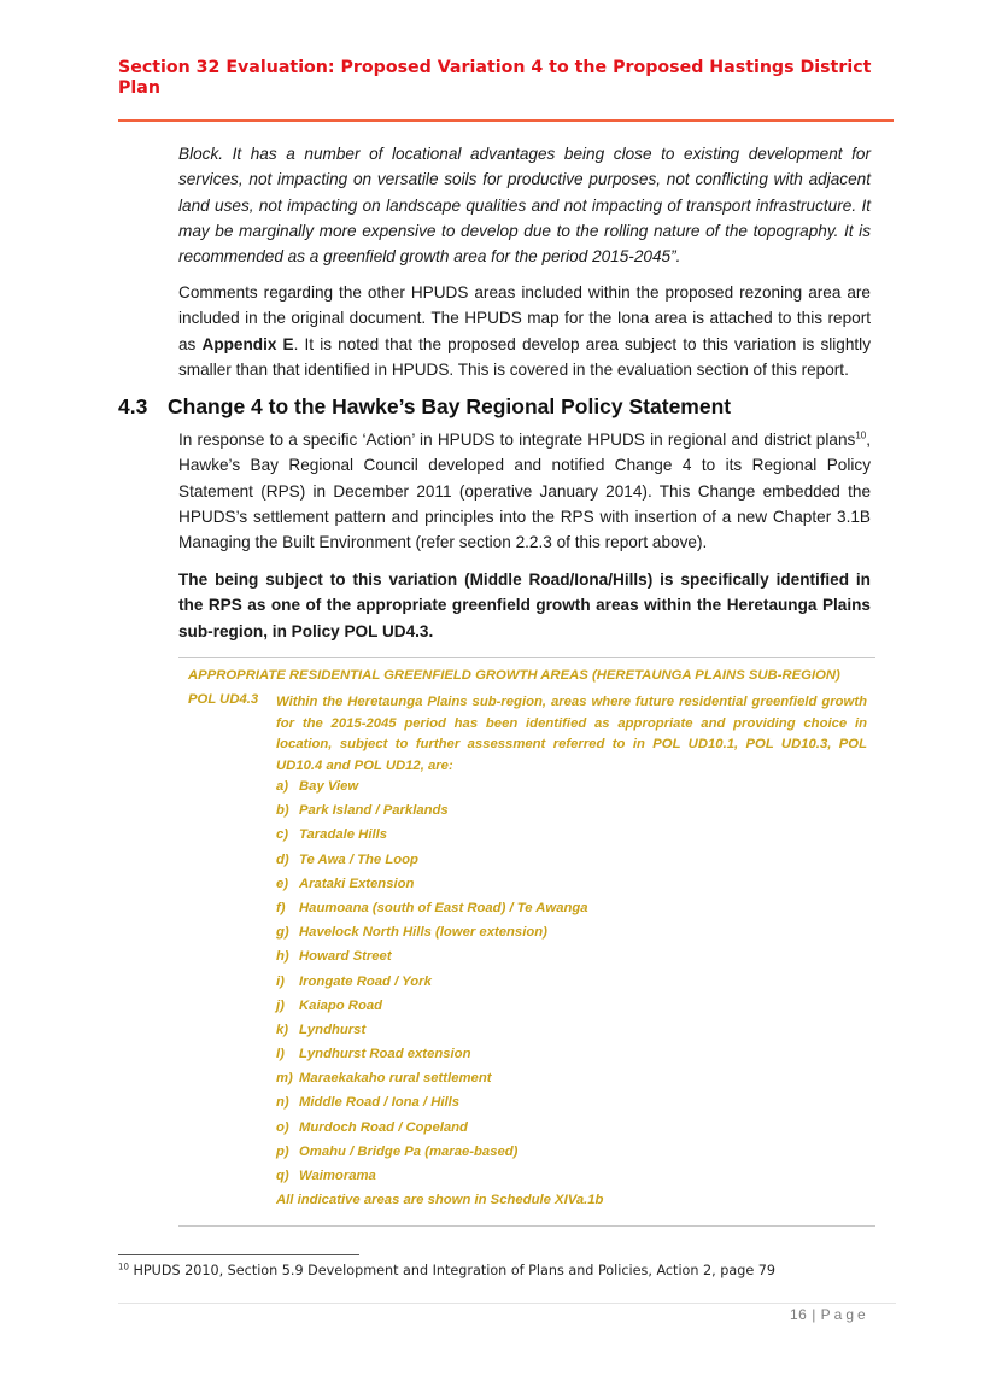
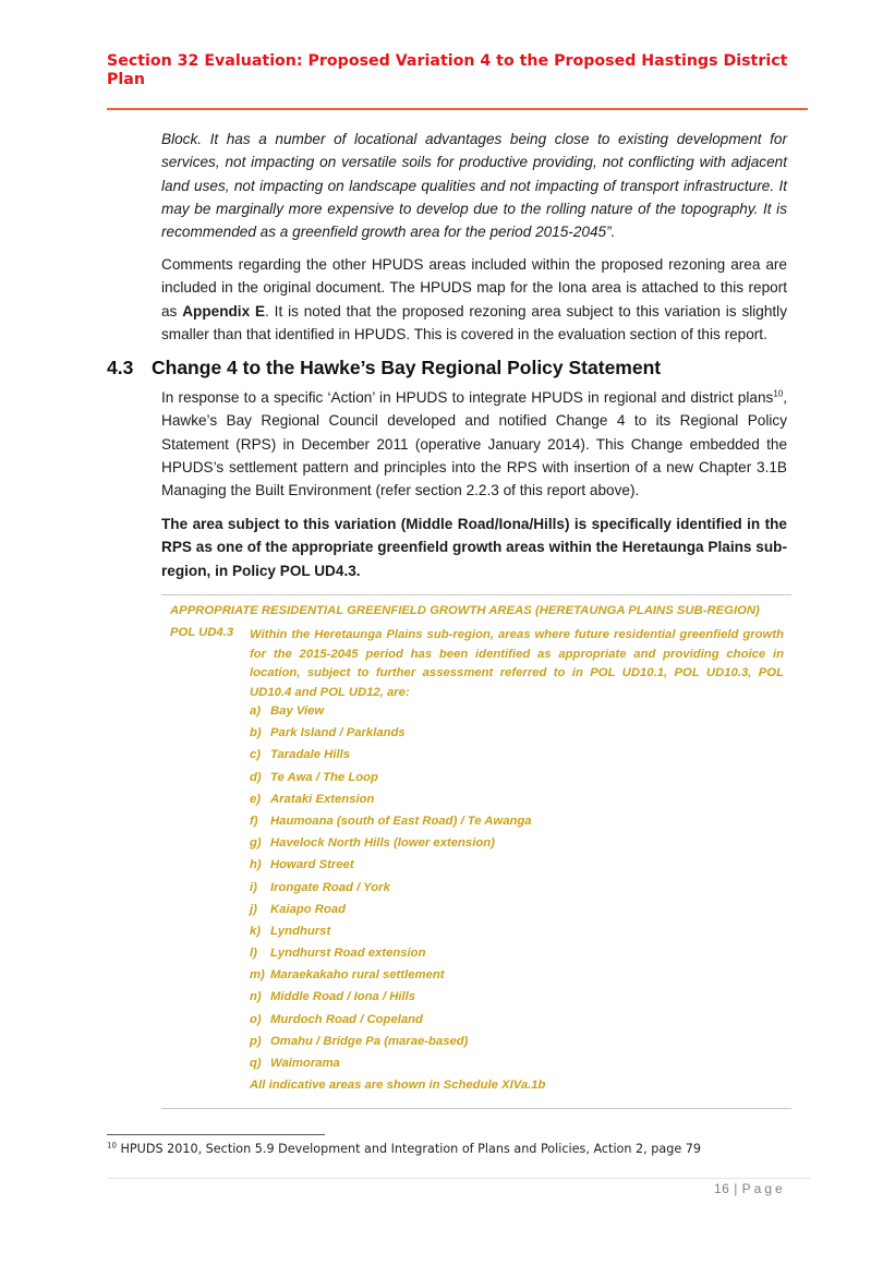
  Section 32 Evaluation: Proposed Variation 4 to the Proposed Hastings District Plan
- Block. It has a number of locational advantages being close to existing development for services, not impacting on versatile soils for productive purposes, not conflicting with adjacent land uses, not impacting on landscape qualities and not impacting of transport infrastructure. It may be marginally more expensive to develop due to the rolling nature of the topography. It is recommended as a greenfield growth area for the period 2015-2045”.
+ Block. It has a number of locational advantages being close to existing development for services, not impacting on versatile soils for productive providing, not conflicting with adjacent land uses, not impacting on landscape qualities and not impacting of transport infrastructure. It may be marginally more expensive to develop due to the rolling nature of the topography. It is recommended as a greenfield growth area for the period 2015-2045”.
- Comments regarding the other HPUDS areas included within the proposed rezoning area are included in the original document. The HPUDS map for the Iona area is attached to this report as Appendix E. It is noted that the proposed develop area subject to this variation is slightly smaller than that identified in HPUDS. This is covered in the evaluation section of this report.
+ Comments regarding the other HPUDS areas included within the proposed rezoning area are included in the original document. The HPUDS map for the Iona area is attached to this report as Appendix E. It is noted that the proposed rezoning area subject to this variation is slightly smaller than that identified in HPUDS. This is covered in the evaluation section of this report.
  4.3 Change 4 to the Hawke’s Bay Regional Policy Statement
  In response to a specific ‘Action’ in HPUDS to integrate HPUDS in regional and district plans10, Hawke’s Bay Regional Council developed and notified Change 4 to its Regional Policy Statement (RPS) in December 2011 (operative January 2014). This Change embedded the HPUDS’s settlement pattern and principles into the RPS with insertion of a new Chapter 3.1B Managing the Built Environment (refer section 2.2.3 of this report above).
- The being subject to this variation (Middle Road/Iona/Hills) is specifically identified in the RPS as one of the appropriate greenfield growth areas within the Heretaunga Plains sub-region, in Policy POL UD4.3.
+ The area subject to this variation (Middle Road/Iona/Hills) is specifically identified in the RPS as one of the appropriate greenfield growth areas within the Heretaunga Plains sub-region, in Policy POL UD4.3.
  APPROPRIATE RESIDENTIAL GREENFIELD GROWTH AREAS (HERETAUNGA PLAINS SUB-REGION)
  POL UD4.3
  Within the Heretaunga Plains sub-region, areas where future residential greenfield growth for the 2015-2045 period has been identified as appropriate and providing choice in location, subject to further assessment referred to in POL UD10.1, POL UD10.3, POL UD10.4 and POL UD12, are:
  a) Bay View
  b) Park Island / Parklands
  c) Taradale Hills
  d) Te Awa / The Loop
  e) Arataki Extension
  f) Haumoana (south of East Road) / Te Awanga
  g) Havelock North Hills (lower extension)
  h) Howard Street
  i) Irongate Road / York
  j) Kaiapo Road
  k) Lyndhurst
  l) Lyndhurst Road extension
  m) Maraekakaho rural settlement
  n) Middle Road / Iona / Hills
  o) Murdoch Road / Copeland
  p) Omahu / Bridge Pa (marae-based)
  q) Waimorama
  All indicative areas are shown in Schedule XIVa.1b
  10 HPUDS 2010, Section 5.9 Development and Integration of Plans and Policies, Action 2, page 79
  16 | Page
